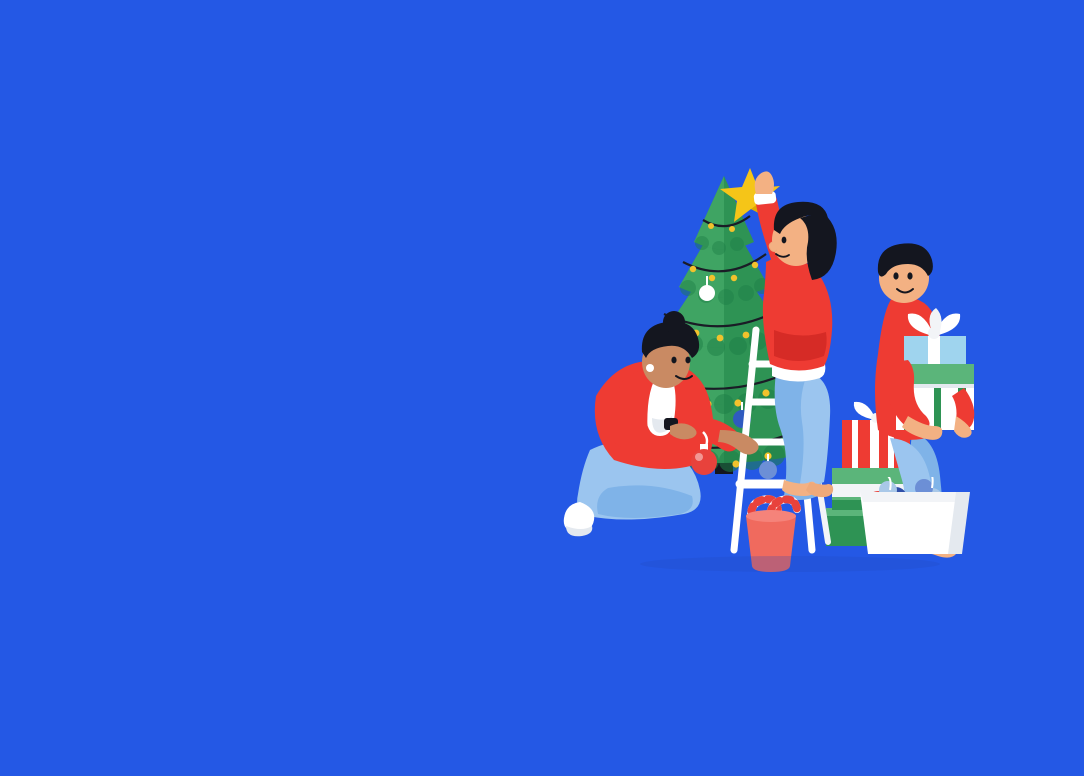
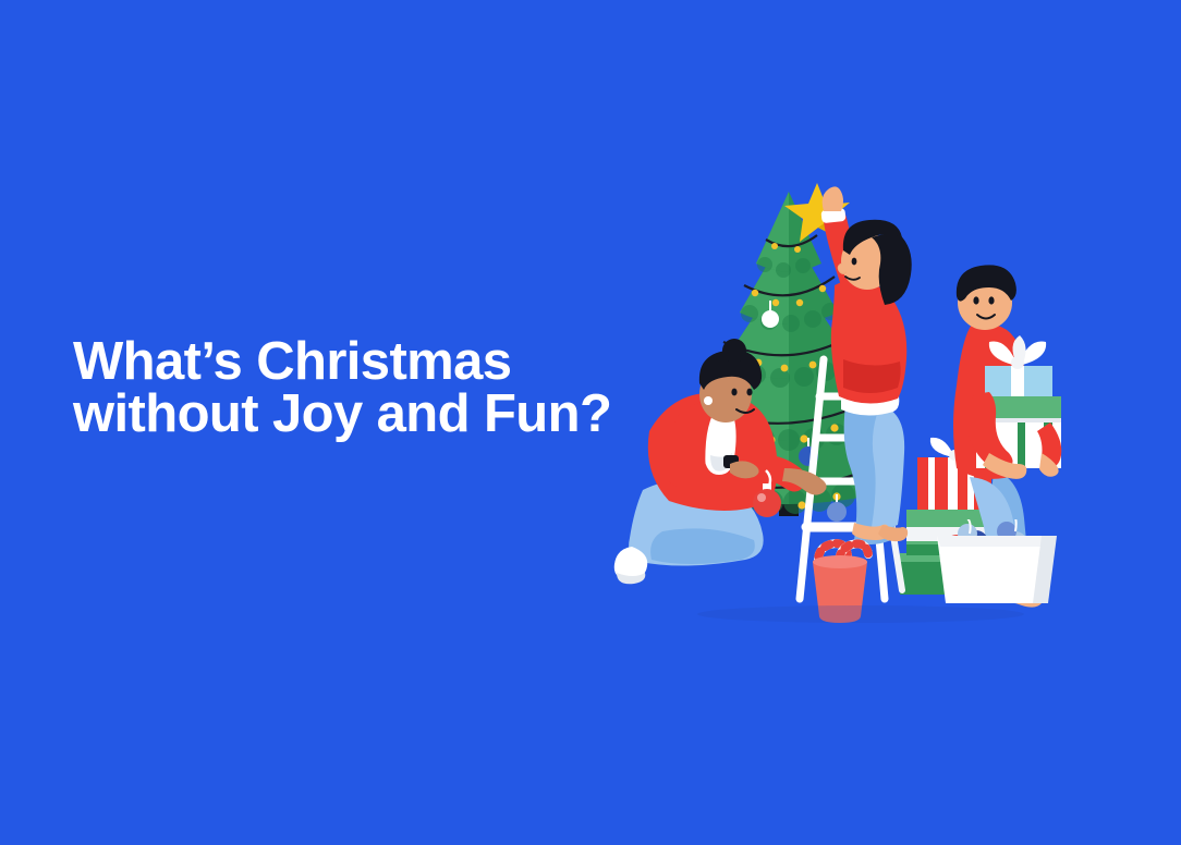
+ What’s Christmas
+ without Joy and Fun?
